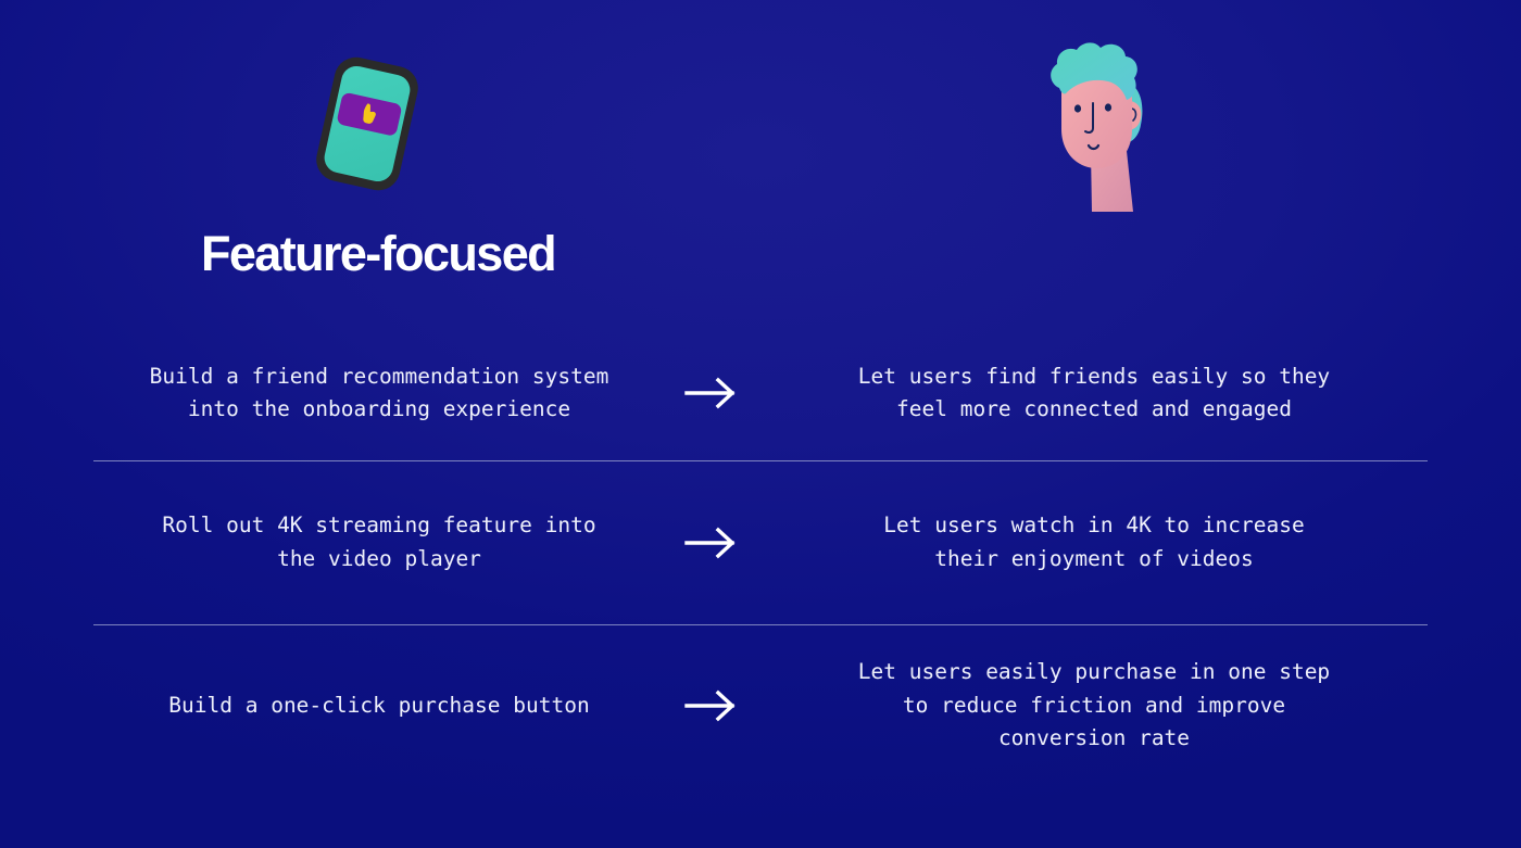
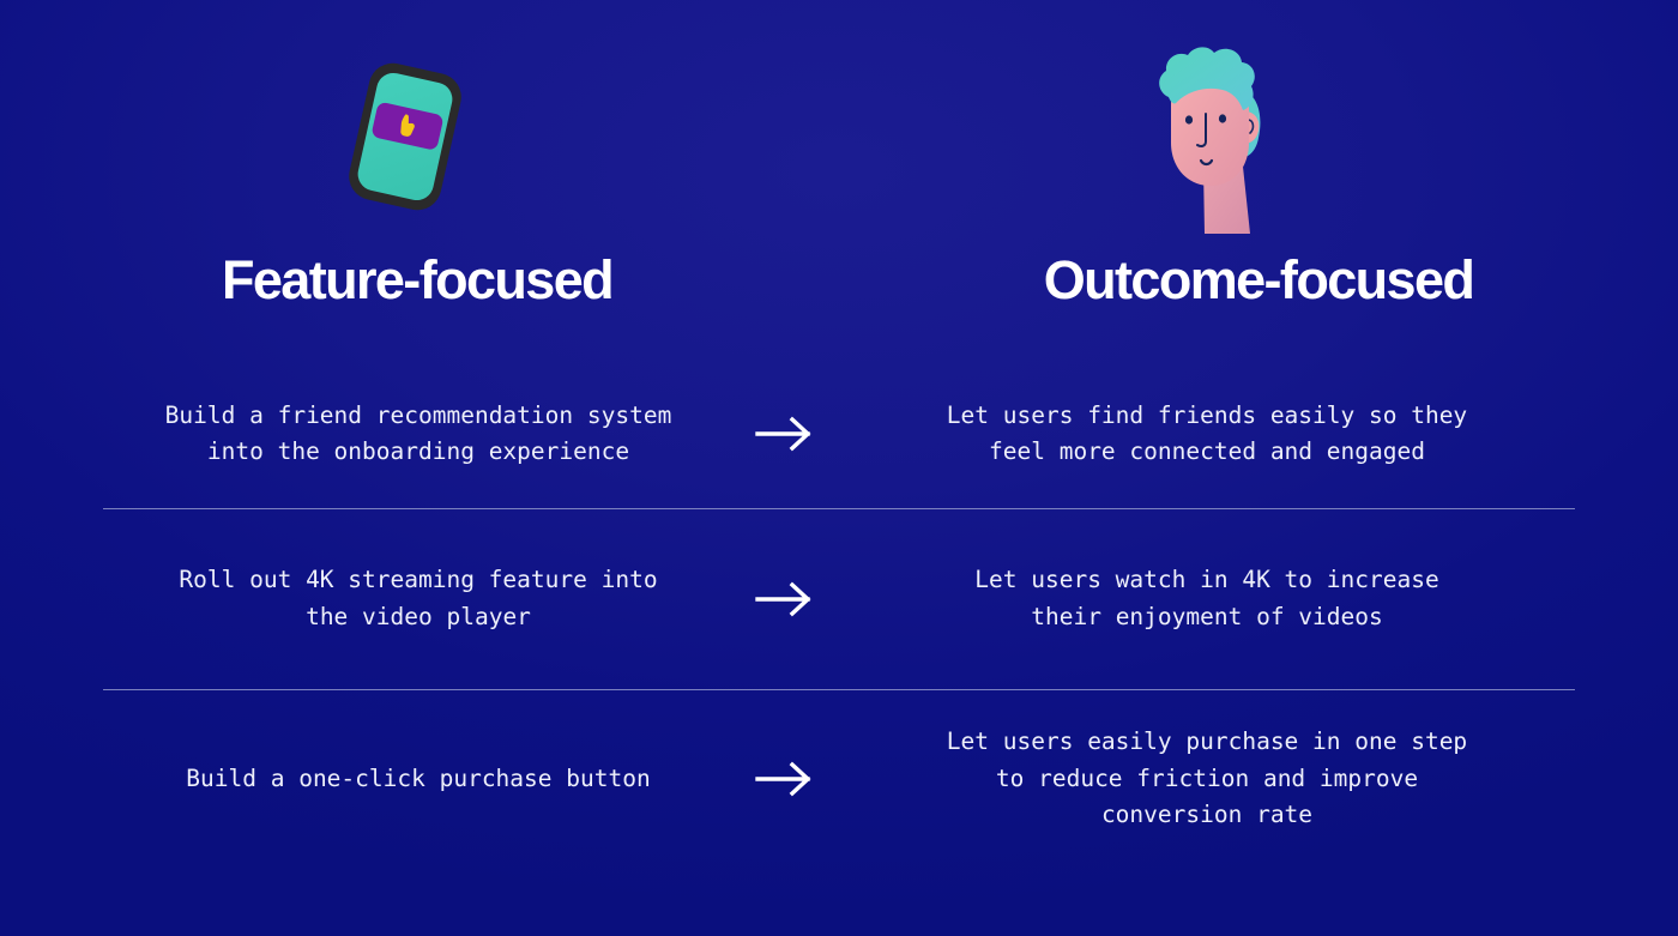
  Feature-focused
+ Outcome-focused
  Build a friend recommendation system
  into the onboarding experience
  Let users find friends easily so they
  feel more connected and engaged
  Roll out 4K streaming feature into
  the video player
  Let users watch in 4K to increase
  their enjoyment of videos
  Build a one-click purchase button
  Let users easily purchase in one step
  to reduce friction and improve
  conversion rate
